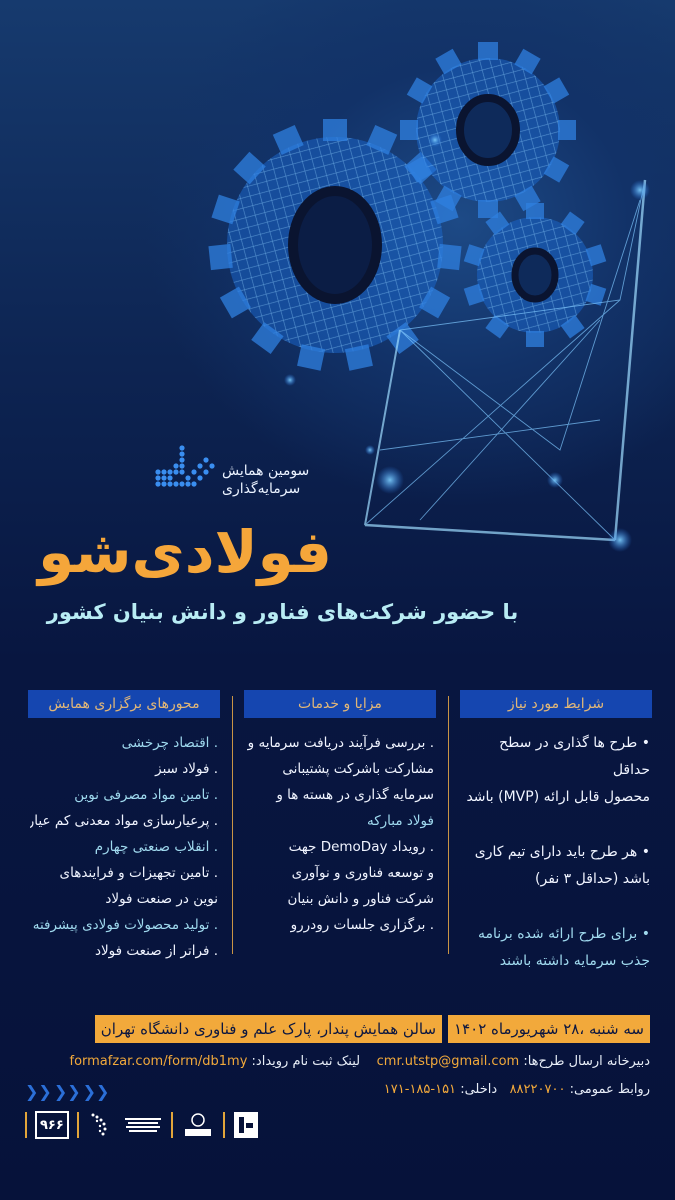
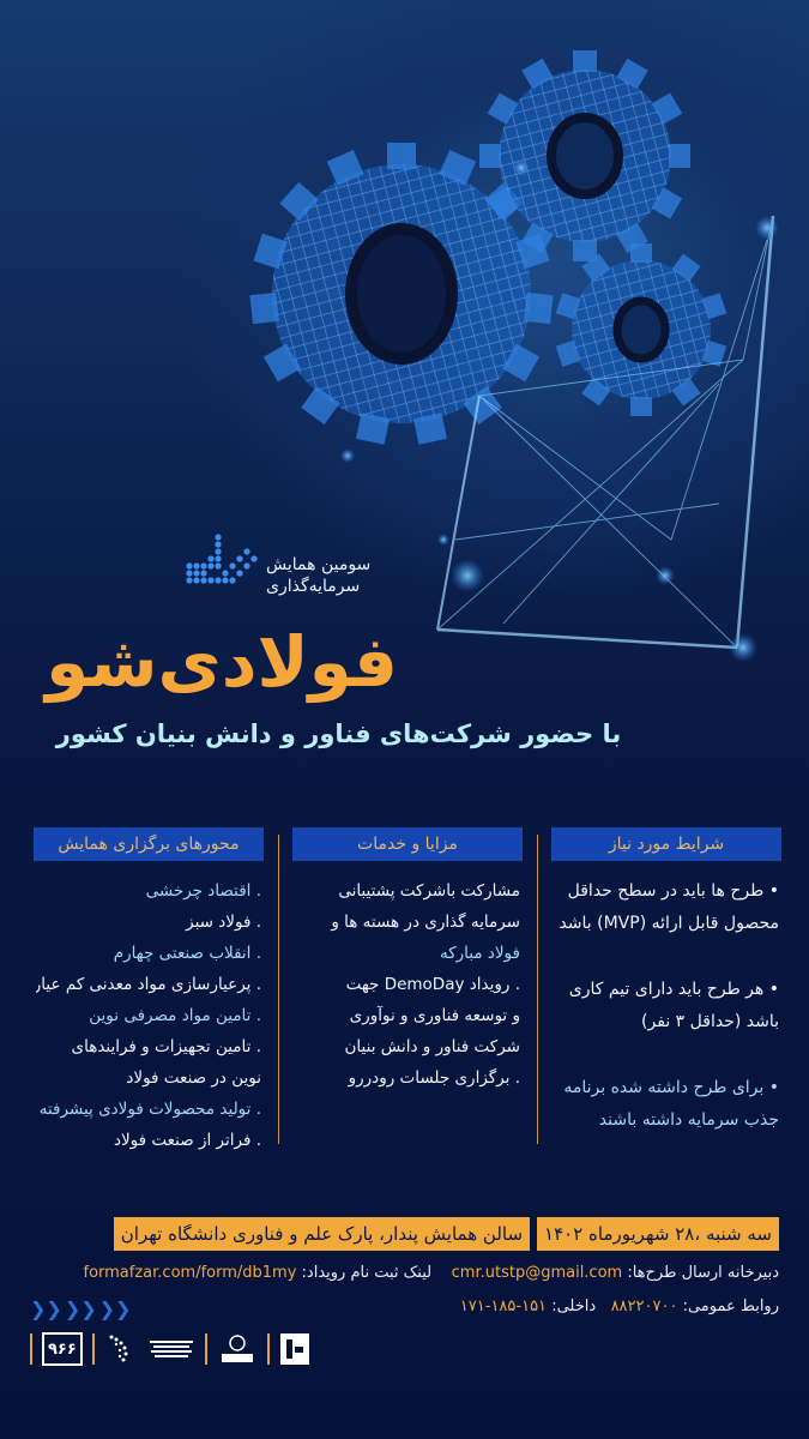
  سومین همایش
  سرمایه‌گذاری
  فولادی‌شو
  با حضور شرکت‌های فناور و دانش بنیان کشور
  شرایط مورد نیاز
- • طرح ها گذاری در سطح حداقل
+ • طرح ها باید در سطح حداقل
  محصول قابل ارائه (MVP) باشد
  • هر طرح باید دارای تیم کاری
  باشد (حداقل ۳ نفر)
- • برای طرح ارائه شده برنامه
+ • برای طرح داشته شده برنامه
  جذب سرمایه داشته باشند
  مزایا و خدمات
- . بررسی فرآیند دریافت سرمایه و
  مشارکت باشرکت پشتیبانی
  سرمایه گذاری در هسته ها و
  فولاد مبارکه
  . رویداد DemoDay جهت
  و توسعه فناوری و نوآوری
  شرکت فناور و دانش بنیان
  . برگزاری جلسات رودررو
  محورهای برگزاری همایش
  . اقتصاد چرخشی
  . فولاد سبز
- . تامین مواد مصرفی نوین
+ . انقلاب صنعتی چهارم
  . پرعیارسازی مواد معدنی کم عیار
- . انقلاب صنعتی چهارم
+ . تامین مواد مصرفی نوین
  . تامین تجهیزات و فرایندهای
  نوین در صنعت فولاد
  . تولید محصولات فولادی پیشرفته
  . فراتر از صنعت فولاد
  سه شنبه ،۲۸ شهریورماه ۱۴۰۲
  سالن همایش پندار، پارک علم و فناوری دانشگاه تهران
  دبیرخانه ارسال طرح‌ها: cmr.utstp@gmail.com لینک ثبت نام رویداد: formafzar.com/form/db1my
  روابط عمومی: ۸۸۲۲۰۷۰۰ داخلی: ۱۵۱-۱۸۵-۱۷۱
  ❯❯
  ❯❯
  ❯❯
  ۹۶۶
